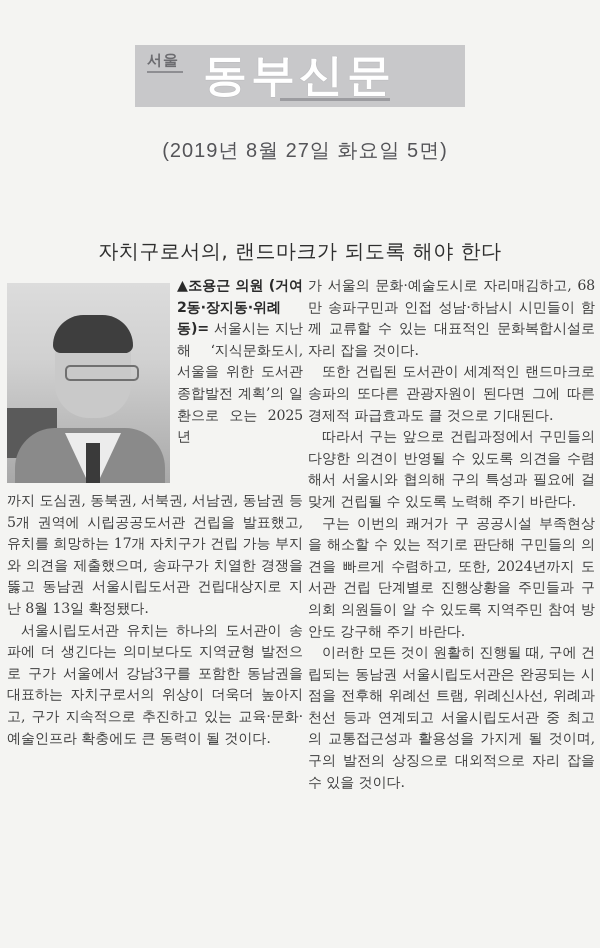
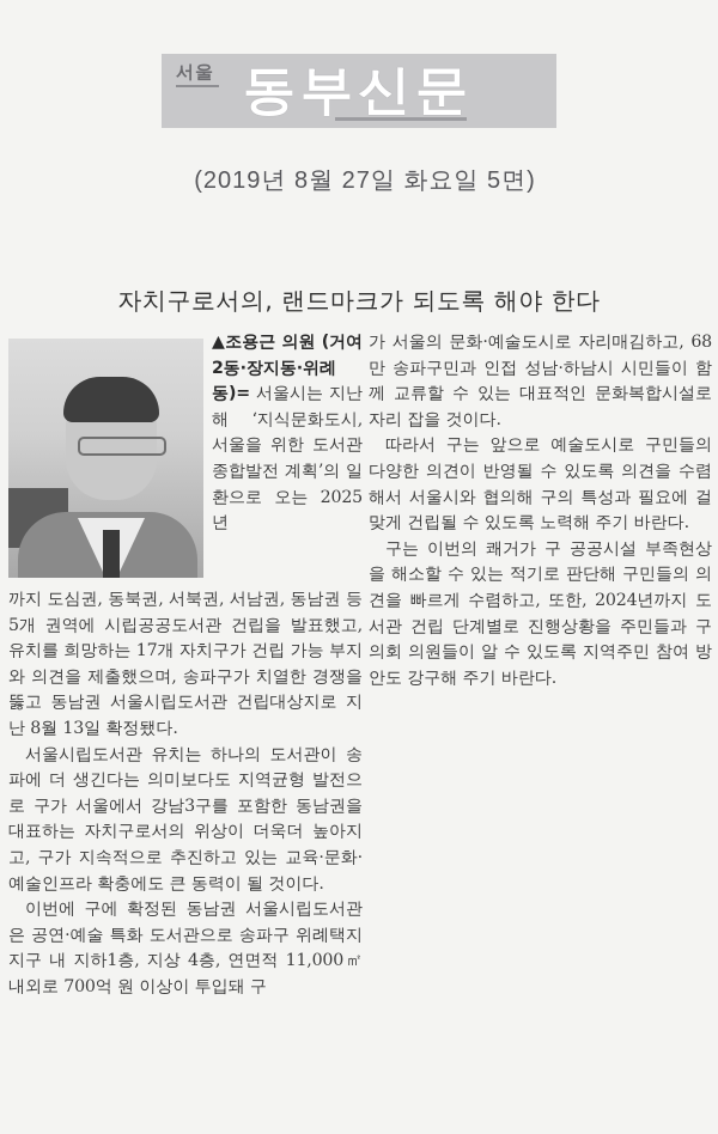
  서울
  동부신문
  (2019년 8월 27일 화요일 5면)
  자치구로서의, 랜드마크가 되도록 해야 한다
  ▲조용근 의원 (거여2동·장지동·위례동)= 서울시는 지난해 ‘지식문화도시, 서울을 위한 도서관 종합발전 계획’의 일환으로 오는 2025년
  까지 도심권, 동북권, 서북권, 서남권, 동남권 등 5개 권역에 시립공공도서관 건립을 발표했고, 유치를 희망하는 17개 자치구가 건립 가능 부지와 의견을 제출했으며, 송파구가 치열한 경쟁을 뚫고 동남권 서울시립도서관 건립대상지로 지난 8월 13일 확정됐다.
  서울시립도서관 유치는 하나의 도서관이 송파에 더 생긴다는 의미보다도 지역균형 발전으로 구가 서울에서 강남3구를 포함한 동남권을 대표하는 자치구로서의 위상이 더욱더 높아지고, 구가 지속적으로 추진하고 있는 교육·문화·예술인프라 확충에도 큰 동력이 될 것이다.
+ 이번에 구에 확정된 동남권 서울시립도서관은 공연·예술 특화 도서관으로 송파구 위례택지지구 내 지하1층, 지상 4층, 연면적 11,000㎡ 내외로 700억 원 이상이 투입돼 구
  가 서울의 문화·예술도시로 자리매김하고, 68만 송파구민과 인접 성남·하남시 시민들이 함께 교류할 수 있는 대표적인 문화복합시설로 자리 잡을 것이다.
- 또한 건립된 도서관이 세계적인 랜드마크로 송파의 또다른 관광자원이 된다면 그에 따른 경제적 파급효과도 클 것으로 기대된다.
- 따라서 구는 앞으로 건립과정에서 구민들의 다양한 의견이 반영될 수 있도록 의견을 수렴해서 서울시와 협의해 구의 특성과 필요에 걸맞게 건립될 수 있도록 노력해 주기 바란다.
+ 따라서 구는 앞으로 예술도시로 구민들의 다양한 의견이 반영될 수 있도록 의견을 수렴해서 서울시와 협의해 구의 특성과 필요에 걸맞게 건립될 수 있도록 노력해 주기 바란다.
  구는 이번의 쾌거가 구 공공시설 부족현상을 해소할 수 있는 적기로 판단해 구민들의 의견을 빠르게 수렴하고, 또한, 2024년까지 도서관 건립 단계별로 진행상황을 주민들과 구의회 의원들이 알 수 있도록 지역주민 참여 방안도 강구해 주기 바란다.
- 이러한 모든 것이 원활히 진행될 때, 구에 건립되는 동남권 서울시립도서관은 완공되는 시점을 전후해 위례선 트램, 위례신사선, 위례과천선 등과 연계되고 서울시립도서관 중 최고의 교통접근성과 활용성을 가지게 될 것이며, 구의 발전의 상징으로 대외적으로 자리 잡을 수 있을 것이다.
